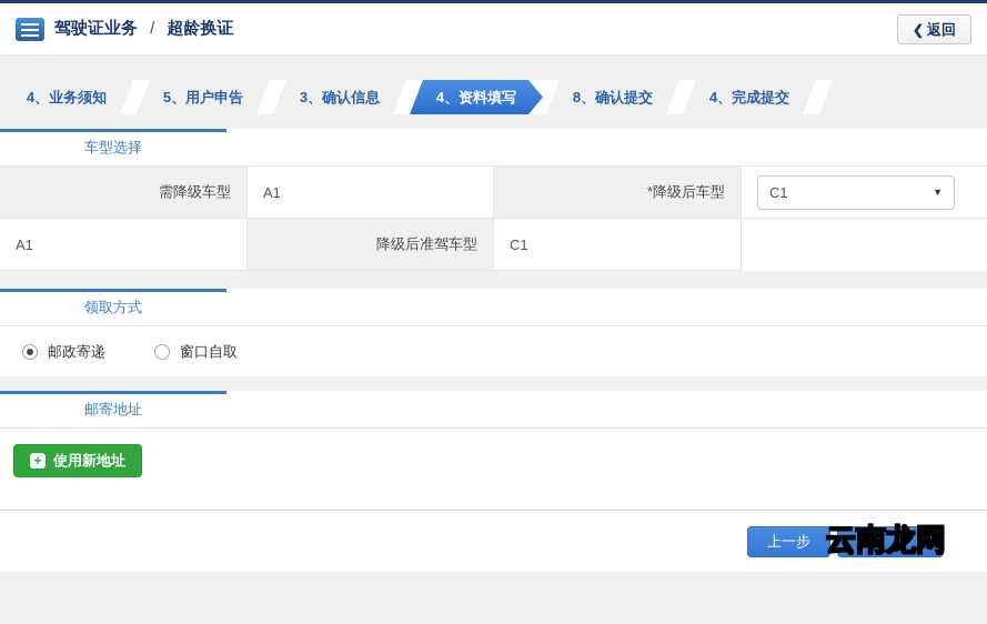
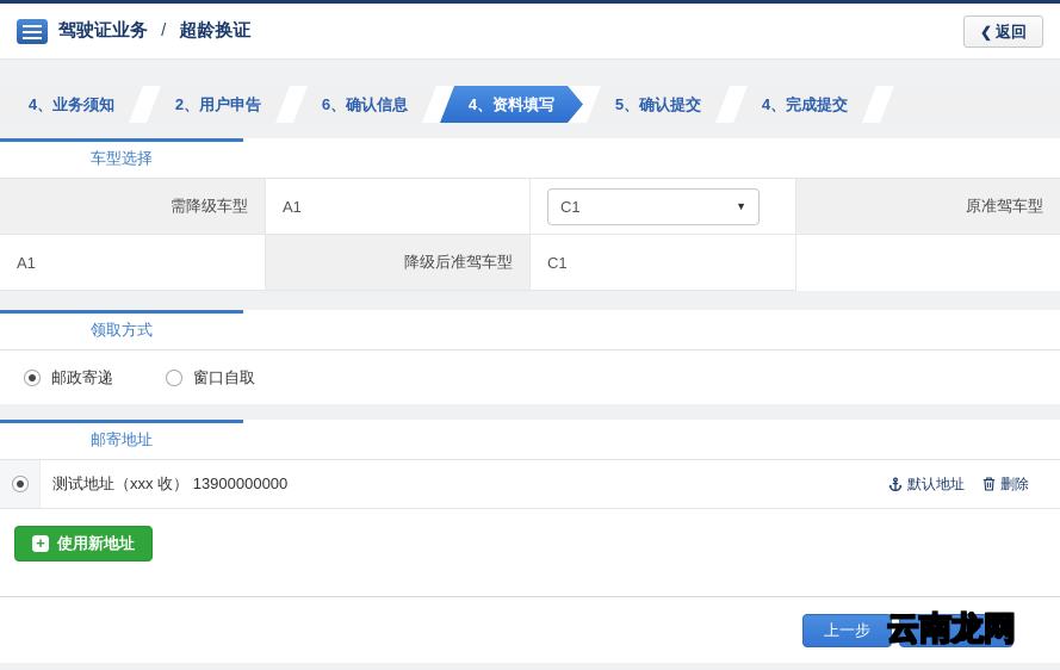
  驾驶证业务 / 超龄换证
  ❮
  返回
  4、业务须知
- 5、用户申告
+ 2、用户申告
- 3、确认信息
+ 6、确认信息
  4、资料填写
- 8、确认提交
+ 5、确认提交
  4、完成提交
  车型选择
  需降级车型
  A1
- *降级后车型
  C1
  ▼
+ 原准驾车型
  A1
  降级后准驾车型
  C1
  领取方式
  邮政寄递
  窗口自取
  邮寄地址
+ 测试地址（xxx 收） 13900000000
+ 默认地址
+ 删除
  +
  使用新地址
  上一步
  云南龙网
